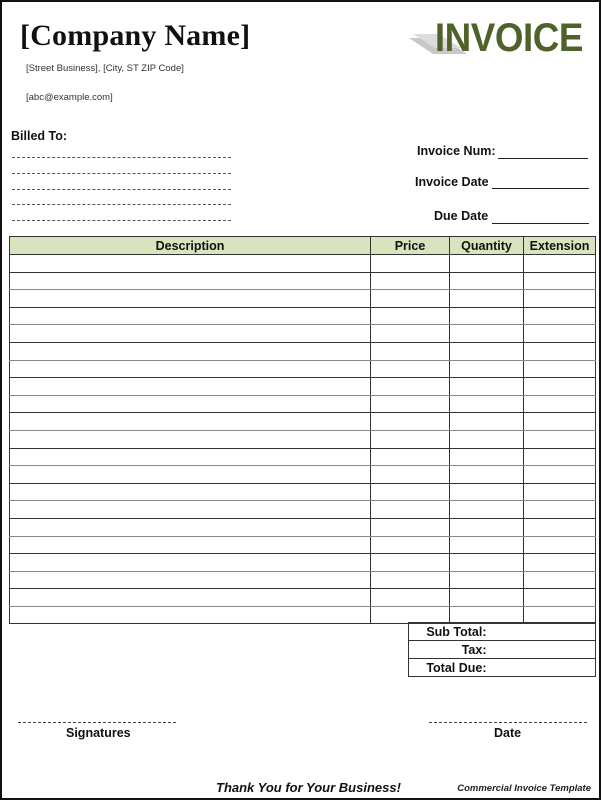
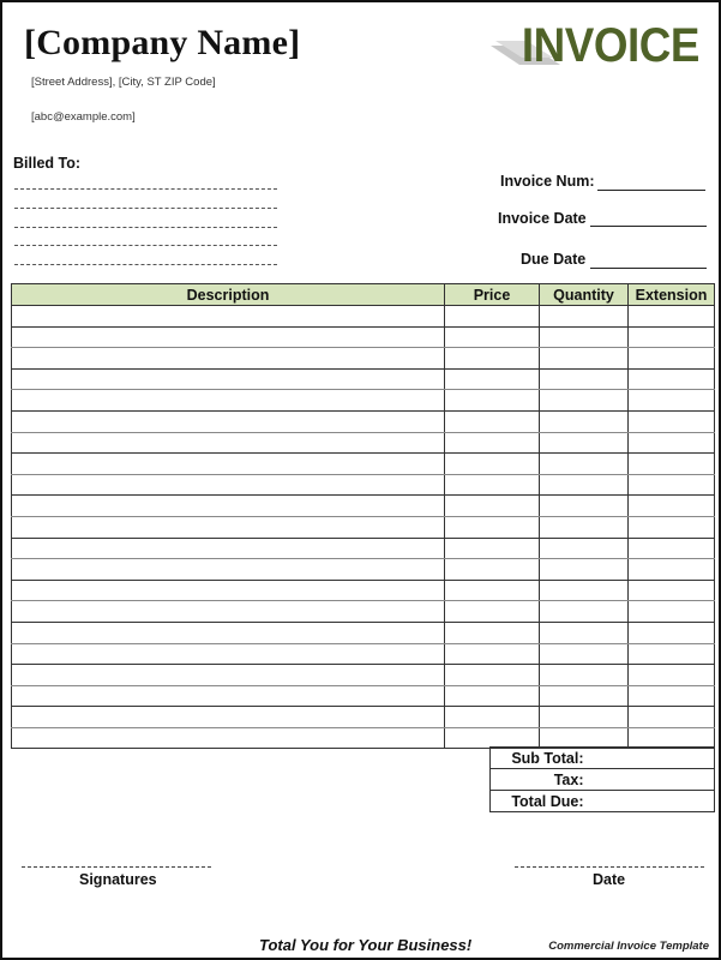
  [Company Name]
- [Street Business], [City, ST ZIP Code]
+ [Street Address], [City, ST ZIP Code]
  [abc@example.com]
  INVOICE
  Billed To:
  Invoice Num:
  Invoice Date
  Due Date
  Description	Price	Quantity	Extension
  Sub Total:
  Tax:
  Total Due:
  Signatures
  Date
- Thank You for Your Business!
+ Total You for Your Business!
  Commercial Invoice Template
